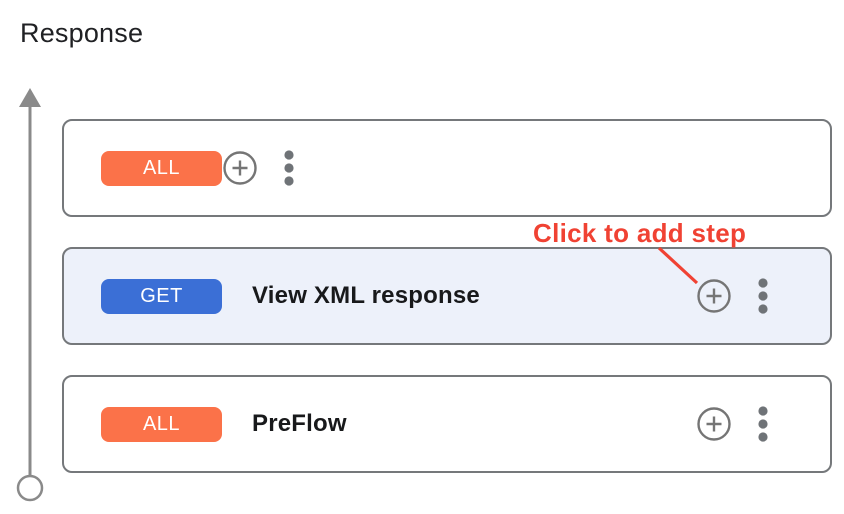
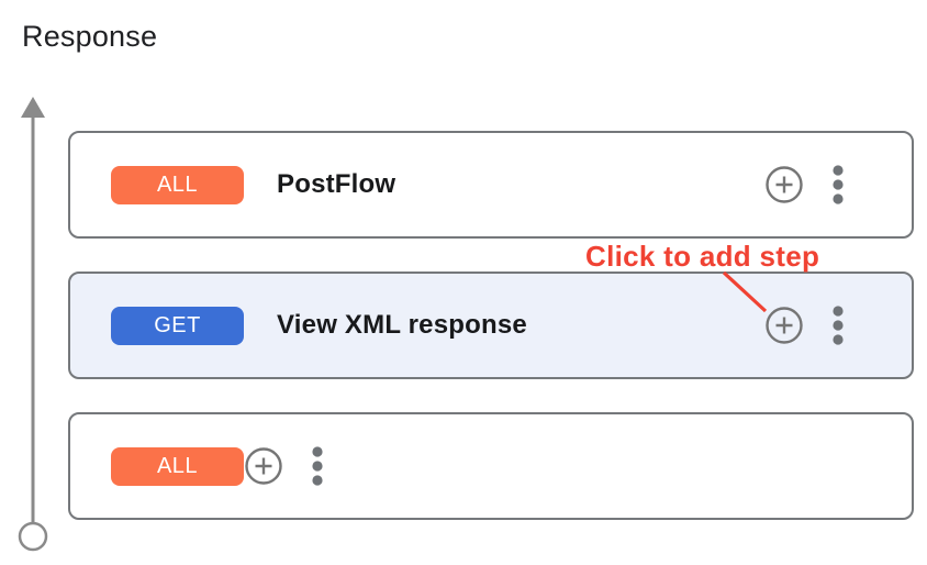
  Response
  ALL
+ PostFlow
  GET
  View XML response
  ALL
- PreFlow
  Click to add step
